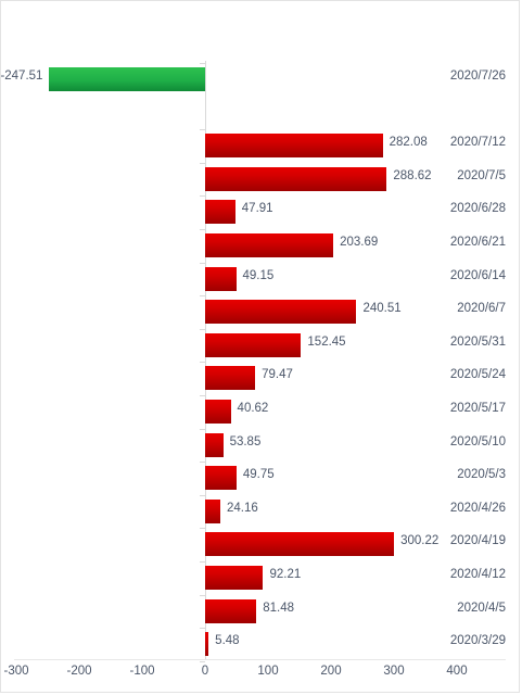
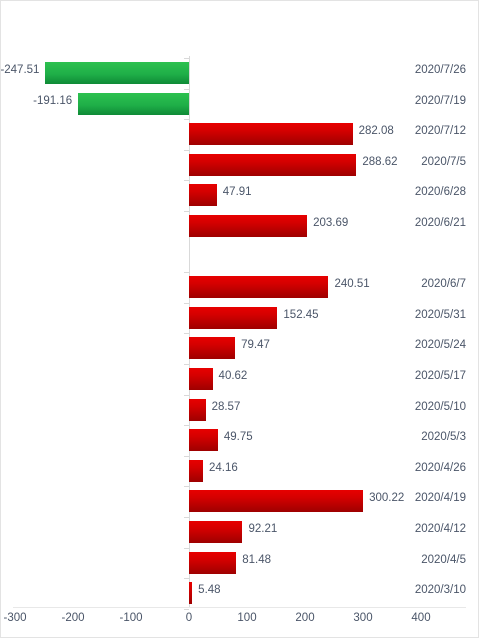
  -247.51
  2020/7/26
+ -191.16
+ 2020/7/19
  282.08
  2020/7/12
  288.62
  2020/7/5
  47.91
  2020/6/28
  203.69
  2020/6/21
- 49.15
- 2020/6/14
  240.51
  2020/6/7
  152.45
  2020/5/31
  79.47
  2020/5/24
  40.62
  2020/5/17
- 53.85
+ 28.57
  2020/5/10
  49.75
  2020/5/3
  24.16
  2020/4/26
  300.22
  2020/4/19
  92.21
  2020/4/12
  81.48
  2020/4/5
  5.48
- 2020/3/29
+ 2020/3/10
  -300
  -200
  -100
  0
  100
  200
  300
  400
